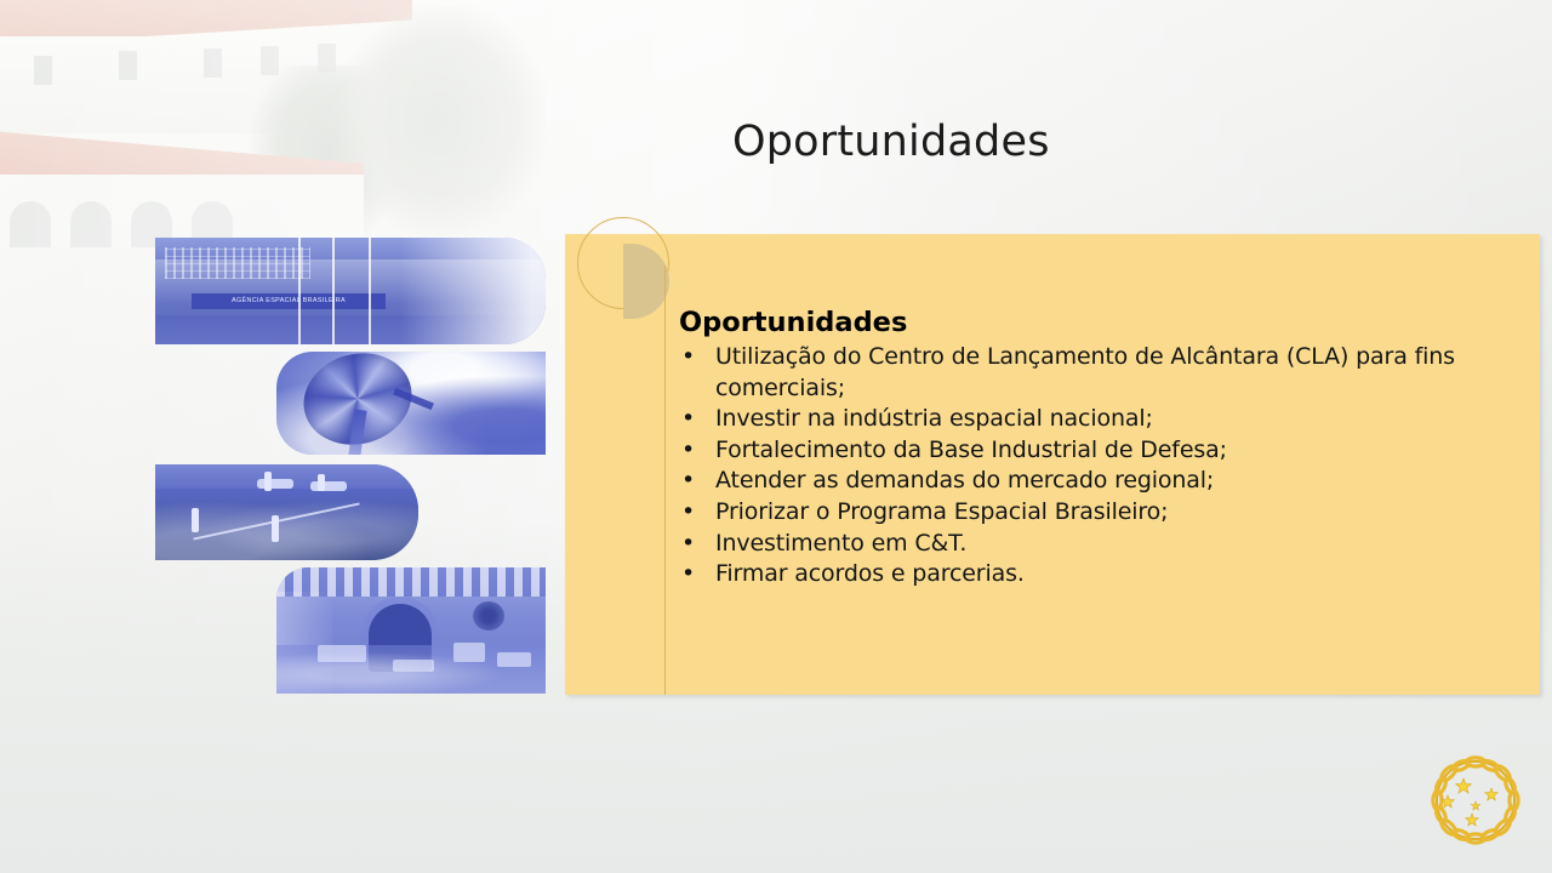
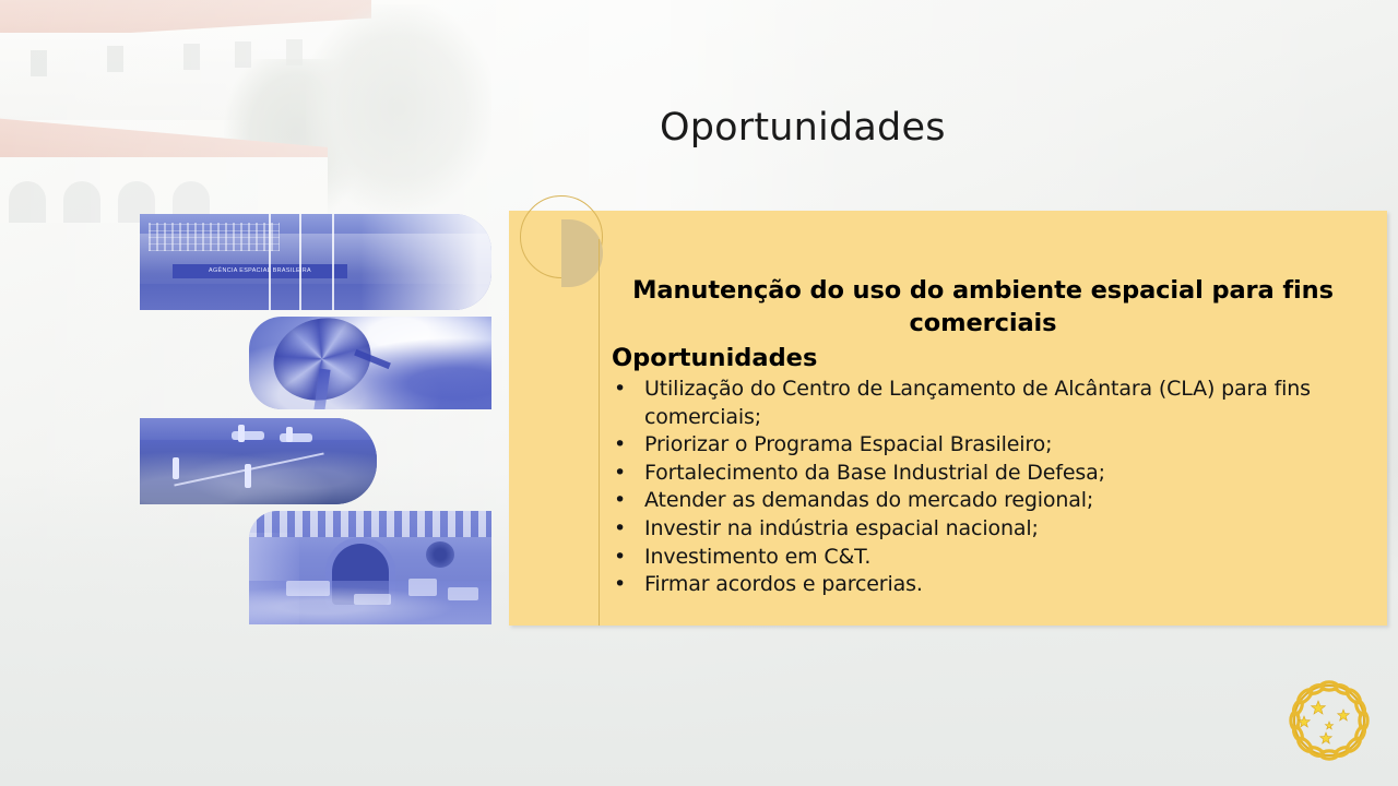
  Oportunidades
+ Manutenção do uso do ambiente espacial para fins comerciais
  Oportunidades
  •
  Utilização do Centro de Lançamento de Alcântara (CLA) para fins comerciais;
  •
- Investir na indústria espacial nacional;
+ Priorizar o Programa Espacial Brasileiro;
  •
  Fortalecimento da Base Industrial de Defesa;
  •
  Atender as demandas do mercado regional;
  •
- Priorizar o Programa Espacial Brasileiro;
+ Investir na indústria espacial nacional;
  •
  Investimento em C&T.
  •
  Firmar acordos e parcerias.
